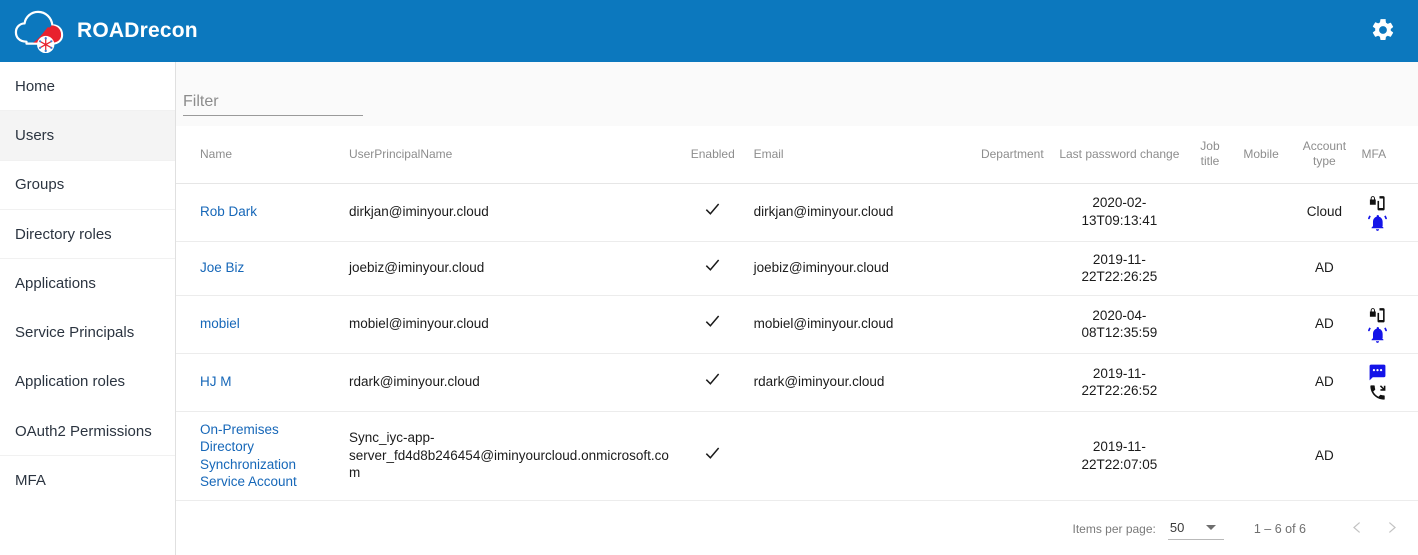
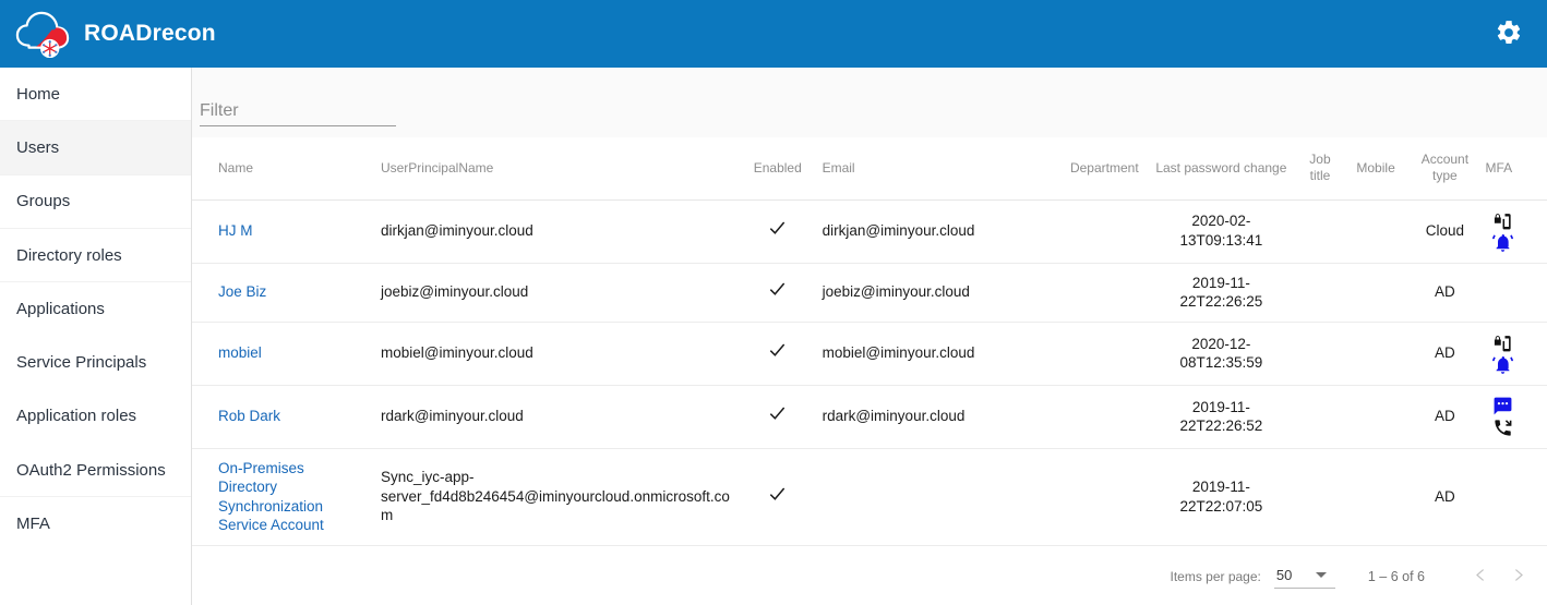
  ROADrecon
  Home
  Users
  Groups
  Directory roles
  Applications
  Service Principals
  Application roles
  OAuth2 Permissions
  MFA
  Filter
  Name	UserPrincipalName	Enabled	Email	Department	Last password change	Job title	Mobile	Account type	MFA
- Rob Dark	dirkjan@iminyour.cloud		dirkjan@iminyour.cloud		2020-02-13T09:13:41			Cloud
+ HJ M	dirkjan@iminyour.cloud		dirkjan@iminyour.cloud		2020-02-13T09:13:41			Cloud
  Joe Biz	joebiz@iminyour.cloud		joebiz@iminyour.cloud		2019-11-22T22:26:25			AD
- mobiel	mobiel@iminyour.cloud		mobiel@iminyour.cloud		2020-04-08T12:35:59			AD
+ mobiel	mobiel@iminyour.cloud		mobiel@iminyour.cloud		2020-12-08T12:35:59			AD
- HJ M	rdark@iminyour.cloud		rdark@iminyour.cloud		2019-11-22T22:26:52			AD
+ Rob Dark	rdark@iminyour.cloud		rdark@iminyour.cloud		2019-11-22T22:26:52			AD
  On-Premises Directory Synchronization Service Account	Sync_iyc-app-server_fd4d8b246454@iminyourcloud.onmicrosoft.com				2019-11-22T22:07:05			AD
  Items per page:
  50
  1 – 6 of 6
